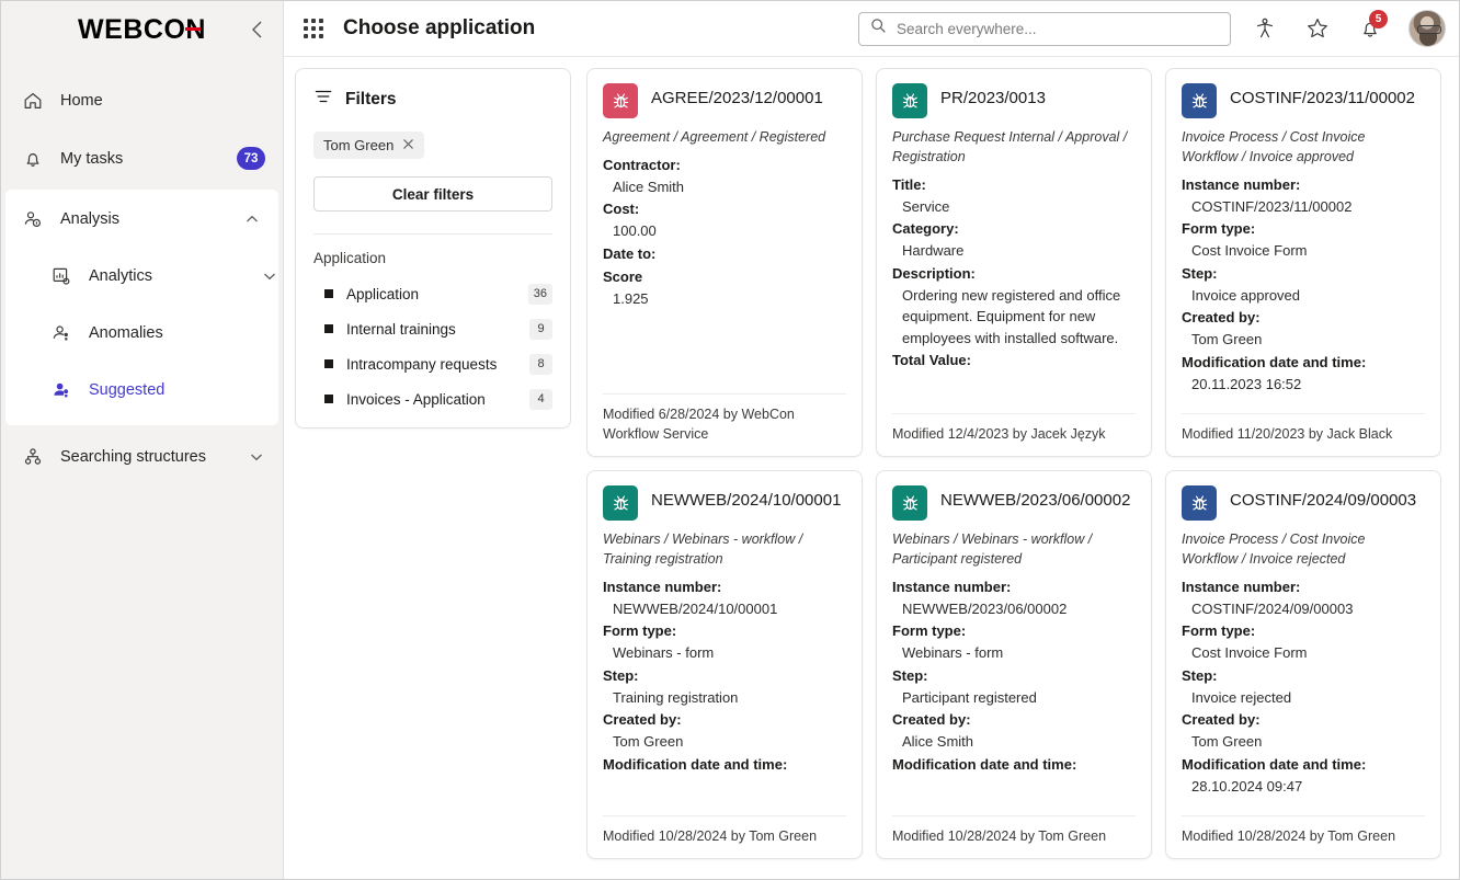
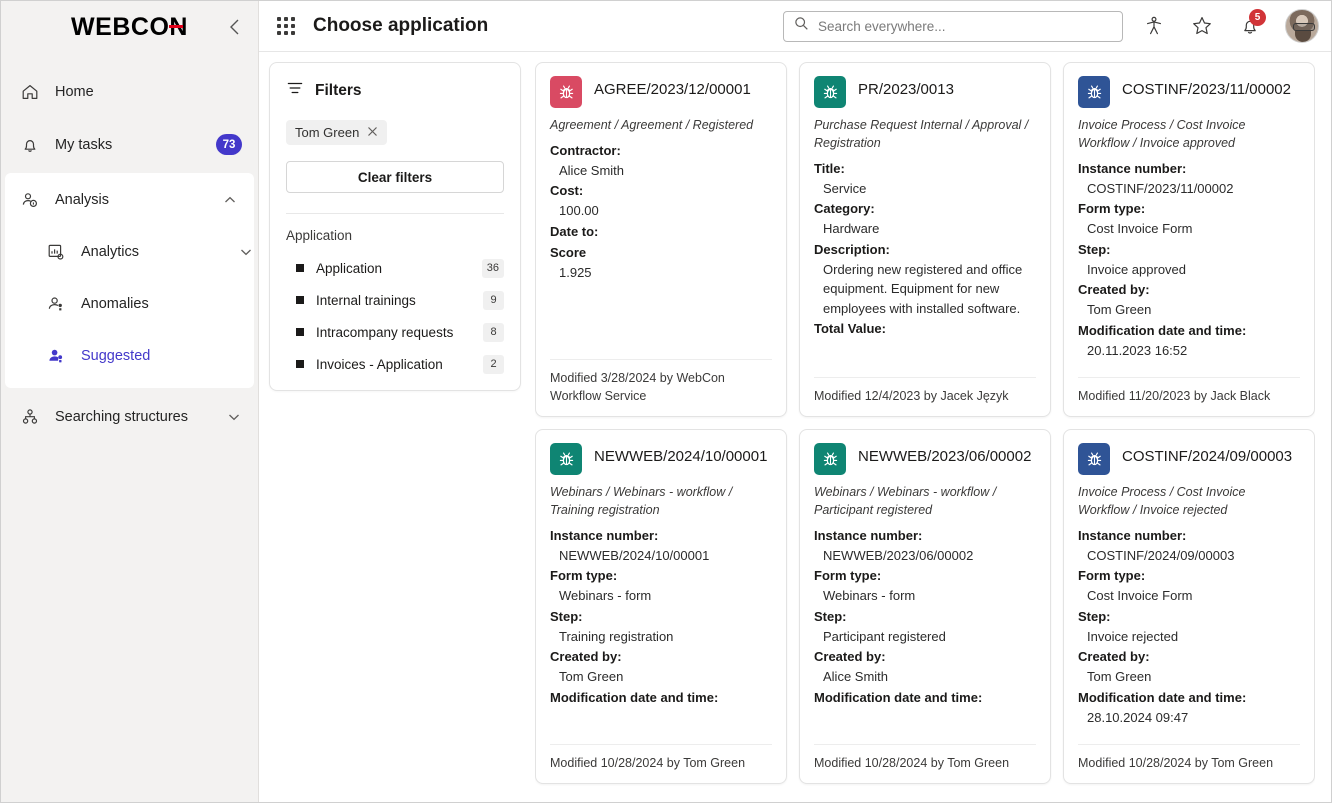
  WEBC
  O
  Home
  My tasks
  73
  Analysis
  Analytics
  Anomalies
  Suggested
  Searching structures
  Choose application
  Search everywhere...
  5
  Filters
  Tom Green
  Clear filters
  Application
  Application
  36
  Internal trainings
  9
  Intracompany requests
  8
  Invoices - Application
- 4
+ 2
  AGREE/2023/12/00001
  Agreement / Agreement / Registered
  Contractor:
  Alice Smith
  Cost:
  100.00
  Date to:
  Score
  1.925
- Modified 6/28/2024 by WebCon Workflow Service
+ Modified 3/28/2024 by WebCon Workflow Service
  PR/2023/0013
  Purchase Request Internal / Approval / Registration
  Title:
  Service
  Category:
  Hardware
  Description:
  Ordering new registered and office equipment. Equipment for new employees with installed software.
  Total Value:
  Modified 12/4/2023 by Jacek Język
  COSTINF/2023/11/00002
  Invoice Process / Cost Invoice Workflow / Invoice approved
  Instance number:
  COSTINF/2023/11/00002
  Form type:
  Cost Invoice Form
  Step:
  Invoice approved
  Created by:
  Tom Green
  Modification date and time:
  20.11.2023 16:52
  Modified 11/20/2023 by Jack Black
  NEWWEB/2024/10/00001
  Webinars / Webinars - workflow / Training registration
  Instance number:
  NEWWEB/2024/10/00001
  Form type:
  Webinars - form
  Step:
  Training registration
  Created by:
  Tom Green
  Modification date and time:
  Modified 10/28/2024 by Tom Green
  NEWWEB/2023/06/00002
  Webinars / Webinars - workflow / Participant registered
  Instance number:
  NEWWEB/2023/06/00002
  Form type:
  Webinars - form
  Step:
  Participant registered
  Created by:
  Alice Smith
  Modification date and time:
  Modified 10/28/2024 by Tom Green
  COSTINF/2024/09/00003
  Invoice Process / Cost Invoice Workflow / Invoice rejected
  Instance number:
  COSTINF/2024/09/00003
  Form type:
  Cost Invoice Form
  Step:
  Invoice rejected
  Created by:
  Tom Green
  Modification date and time:
  28.10.2024 09:47
  Modified 10/28/2024 by Tom Green
